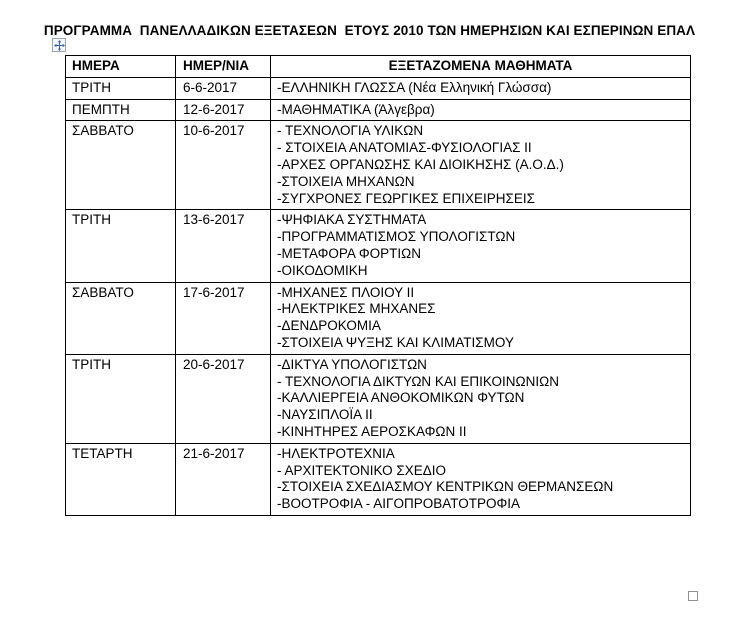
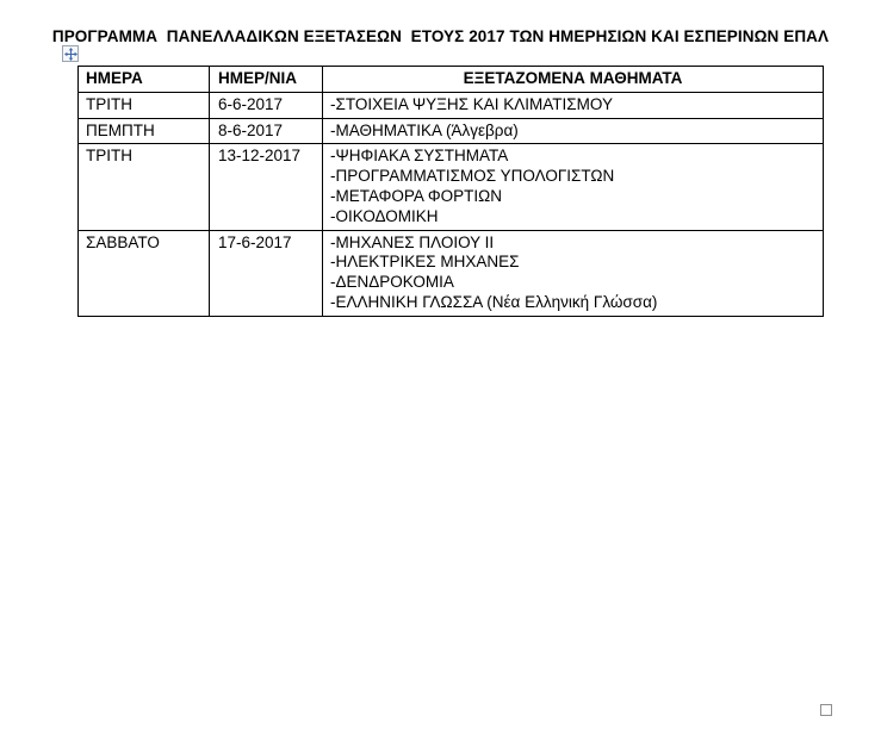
- ΠΡΟΓΡΑΜΜΑ ΠΑΝΕΛΛΑΔΙΚΩΝ ΕΞΕΤΑΣΕΩΝ ΕΤΟΥΣ 2010 ΤΩΝ ΗΜΕΡΗΣΙΩΝ ΚΑΙ ΕΣΠΕΡΙΝΩΝ ΕΠΑΛ
+ ΠΡΟΓΡΑΜΜΑ ΠΑΝΕΛΛΑΔΙΚΩΝ ΕΞΕΤΑΣΕΩΝ ΕΤΟΥΣ 2017 ΤΩΝ ΗΜΕΡΗΣΙΩΝ ΚΑΙ ΕΣΠΕΡΙΝΩΝ ΕΠΑΛ
  ΗΜΕΡΑ	ΗΜΕΡ/ΝΙΑ	ΕΞΕΤΑΖΟΜΕΝΑ ΜΑΘΗΜΑΤΑ
- ΤΡΙΤΗ	6-6-2017	-ΕΛΛΗΝΙΚΗ ΓΛΩΣΣΑ (Νέα Ελληνική Γλώσσα)
+ ΤΡΙΤΗ	6-6-2017	-ΣΤΟΙΧΕΙΑ ΨΥΞΗΣ ΚΑΙ ΚΛΙΜΑΤΙΣΜΟΥ
- ΠΕΜΠΤΗ	12-6-2017	-ΜΑΘΗΜΑΤΙΚΑ (Άλγεβρα)
+ ΠΕΜΠΤΗ	8-6-2017	-ΜΑΘΗΜΑΤΙΚΑ (Άλγεβρα)
- ΣΑΒΒΑΤΟ	10-6-2017	- ΤΕΧΝΟΛΟΓΙΑ ΥΛΙΚΩΝ- ΣΤΟΙΧΕΙΑ ΑΝΑΤΟΜΙΑΣ-ΦΥΣΙΟΛΟΓΙΑΣ II-ΑΡΧΕΣ ΟΡΓΑΝΩΣΗΣ ΚΑΙ ΔΙΟΙΚΗΣΗΣ (Α.Ο.Δ.)-ΣΤΟΙΧΕΙΑ ΜΗΧΑΝΩΝ-ΣΥΓΧΡΟΝΕΣ ΓΕΩΡΓΙΚΕΣ ΕΠΙΧΕΙΡΗΣΕΙΣ
- ΤΡΙΤΗ	13-6-2017	-ΨΗΦΙΑΚΑ ΣΥΣΤΗΜΑΤΑ-ΠΡΟΓΡΑΜΜΑΤΙΣΜΟΣ ΥΠΟΛΟΓΙΣΤΩΝ-ΜΕΤΑΦΟΡΑ ΦΟΡΤΙΩΝ-ΟΙΚΟΔΟΜΙΚΗ
+ ΤΡΙΤΗ	13-12-2017	-ΨΗΦΙΑΚΑ ΣΥΣΤΗΜΑΤΑ-ΠΡΟΓΡΑΜΜΑΤΙΣΜΟΣ ΥΠΟΛΟΓΙΣΤΩΝ-ΜΕΤΑΦΟΡΑ ΦΟΡΤΙΩΝ-ΟΙΚΟΔΟΜΙΚΗ
- ΣΑΒΒΑΤΟ	17-6-2017	-ΜΗΧΑΝΕΣ ΠΛΟΙΟΥ II-ΗΛΕΚΤΡΙΚΕΣ ΜΗΧΑΝΕΣ-ΔΕΝΔΡΟΚΟΜΙΑ-ΣΤΟΙΧΕΙΑ ΨΥΞΗΣ ΚΑΙ ΚΛΙΜΑΤΙΣΜΟΥ
+ ΣΑΒΒΑΤΟ	17-6-2017	-ΜΗΧΑΝΕΣ ΠΛΟΙΟΥ II-ΗΛΕΚΤΡΙΚΕΣ ΜΗΧΑΝΕΣ-ΔΕΝΔΡΟΚΟΜΙΑ-ΕΛΛΗΝΙΚΗ ΓΛΩΣΣΑ (Νέα Ελληνική Γλώσσα)
- ΤΡΙΤΗ	20-6-2017	-ΔΙΚΤΥΑ ΥΠΟΛΟΓΙΣΤΩΝ- ΤΕΧΝΟΛΟΓΙΑ ΔΙΚΤΥΩΝ ΚΑΙ ΕΠΙΚΟΙΝΩΝΙΩΝ-ΚΑΛΛΙΕΡΓΕΙΑ ΑΝΘΟΚΟΜΙΚΩΝ ΦΥΤΩΝ-ΝΑΥΣΙΠΛΟΪΑ II-ΚΙΝΗΤΗΡΕΣ ΑΕΡΟΣΚΑΦΩΝ II
- ΤΕΤΑΡΤΗ	21-6-2017	-ΗΛΕΚΤΡΟΤΕΧΝΙΑ- ΑΡΧΙΤΕΚΤΟΝΙΚΟ ΣΧΕΔΙΟ-ΣΤΟΙΧΕΙΑ ΣΧΕΔΙΑΣΜΟΥ ΚΕΝΤΡΙΚΩΝ ΘΕΡΜΑΝΣΕΩΝ-ΒΟΟΤΡΟΦΙΑ - ΑΙΓΟΠΡΟΒΑΤΟΤΡΟΦΙΑ
